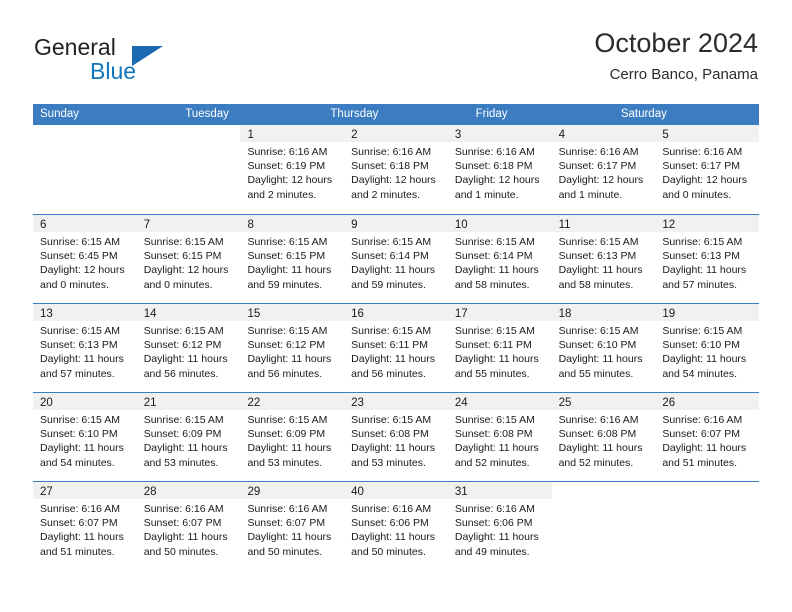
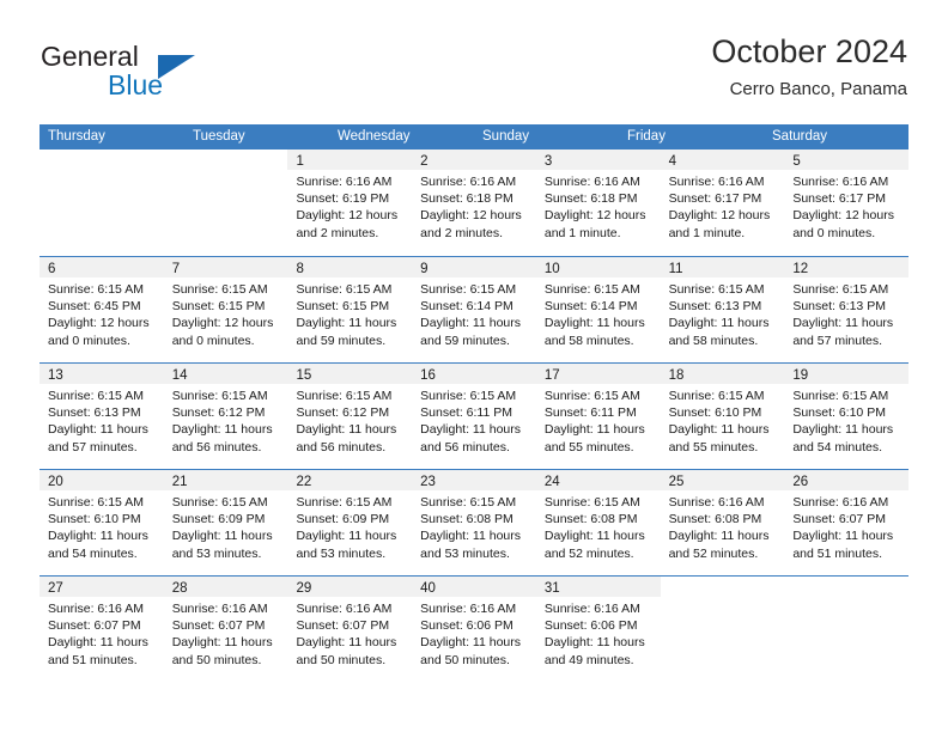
  General
  Blue
  October 2024
  Cerro Banco, Panama
- Sunday
+ Thursday
  Tuesday
+ Wednesday
- Thursday
+ Sunday
  Friday
  Saturday
  1
  Sunrise: 6:16 AM
  Sunset: 6:19 PM
  Daylight: 12 hours
  and 2 minutes.
  2
  Sunrise: 6:16 AM
  Sunset: 6:18 PM
  Daylight: 12 hours
  and 2 minutes.
  3
  Sunrise: 6:16 AM
  Sunset: 6:18 PM
  Daylight: 12 hours
  and 1 minute.
  4
  Sunrise: 6:16 AM
  Sunset: 6:17 PM
  Daylight: 12 hours
  and 1 minute.
  5
  Sunrise: 6:16 AM
  Sunset: 6:17 PM
  Daylight: 12 hours
  and 0 minutes.
  6
  Sunrise: 6:15 AM
  Sunset: 6:45 PM
  Daylight: 12 hours
  and 0 minutes.
  7
  Sunrise: 6:15 AM
  Sunset: 6:15 PM
  Daylight: 12 hours
  and 0 minutes.
  8
  Sunrise: 6:15 AM
  Sunset: 6:15 PM
  Daylight: 11 hours
  and 59 minutes.
  9
  Sunrise: 6:15 AM
  Sunset: 6:14 PM
  Daylight: 11 hours
  and 59 minutes.
  10
  Sunrise: 6:15 AM
  Sunset: 6:14 PM
  Daylight: 11 hours
  and 58 minutes.
  11
  Sunrise: 6:15 AM
  Sunset: 6:13 PM
  Daylight: 11 hours
  and 58 minutes.
  12
  Sunrise: 6:15 AM
  Sunset: 6:13 PM
  Daylight: 11 hours
  and 57 minutes.
  13
  Sunrise: 6:15 AM
  Sunset: 6:13 PM
  Daylight: 11 hours
  and 57 minutes.
  14
  Sunrise: 6:15 AM
  Sunset: 6:12 PM
  Daylight: 11 hours
  and 56 minutes.
  15
  Sunrise: 6:15 AM
  Sunset: 6:12 PM
  Daylight: 11 hours
  and 56 minutes.
  16
  Sunrise: 6:15 AM
  Sunset: 6:11 PM
  Daylight: 11 hours
  and 56 minutes.
  17
  Sunrise: 6:15 AM
  Sunset: 6:11 PM
  Daylight: 11 hours
  and 55 minutes.
  18
  Sunrise: 6:15 AM
  Sunset: 6:10 PM
  Daylight: 11 hours
  and 55 minutes.
  19
  Sunrise: 6:15 AM
  Sunset: 6:10 PM
  Daylight: 11 hours
  and 54 minutes.
  20
  Sunrise: 6:15 AM
  Sunset: 6:10 PM
  Daylight: 11 hours
  and 54 minutes.
  21
  Sunrise: 6:15 AM
  Sunset: 6:09 PM
  Daylight: 11 hours
  and 53 minutes.
  22
  Sunrise: 6:15 AM
  Sunset: 6:09 PM
  Daylight: 11 hours
  and 53 minutes.
  23
  Sunrise: 6:15 AM
  Sunset: 6:08 PM
  Daylight: 11 hours
  and 53 minutes.
  24
  Sunrise: 6:15 AM
  Sunset: 6:08 PM
  Daylight: 11 hours
  and 52 minutes.
  25
  Sunrise: 6:16 AM
  Sunset: 6:08 PM
  Daylight: 11 hours
  and 52 minutes.
  26
  Sunrise: 6:16 AM
  Sunset: 6:07 PM
  Daylight: 11 hours
  and 51 minutes.
  27
  Sunrise: 6:16 AM
  Sunset: 6:07 PM
  Daylight: 11 hours
  and 51 minutes.
  28
  Sunrise: 6:16 AM
  Sunset: 6:07 PM
  Daylight: 11 hours
  and 50 minutes.
  29
  Sunrise: 6:16 AM
  Sunset: 6:07 PM
  Daylight: 11 hours
  and 50 minutes.
  40
  Sunrise: 6:16 AM
  Sunset: 6:06 PM
  Daylight: 11 hours
  and 50 minutes.
  31
  Sunrise: 6:16 AM
  Sunset: 6:06 PM
  Daylight: 11 hours
  and 49 minutes.
